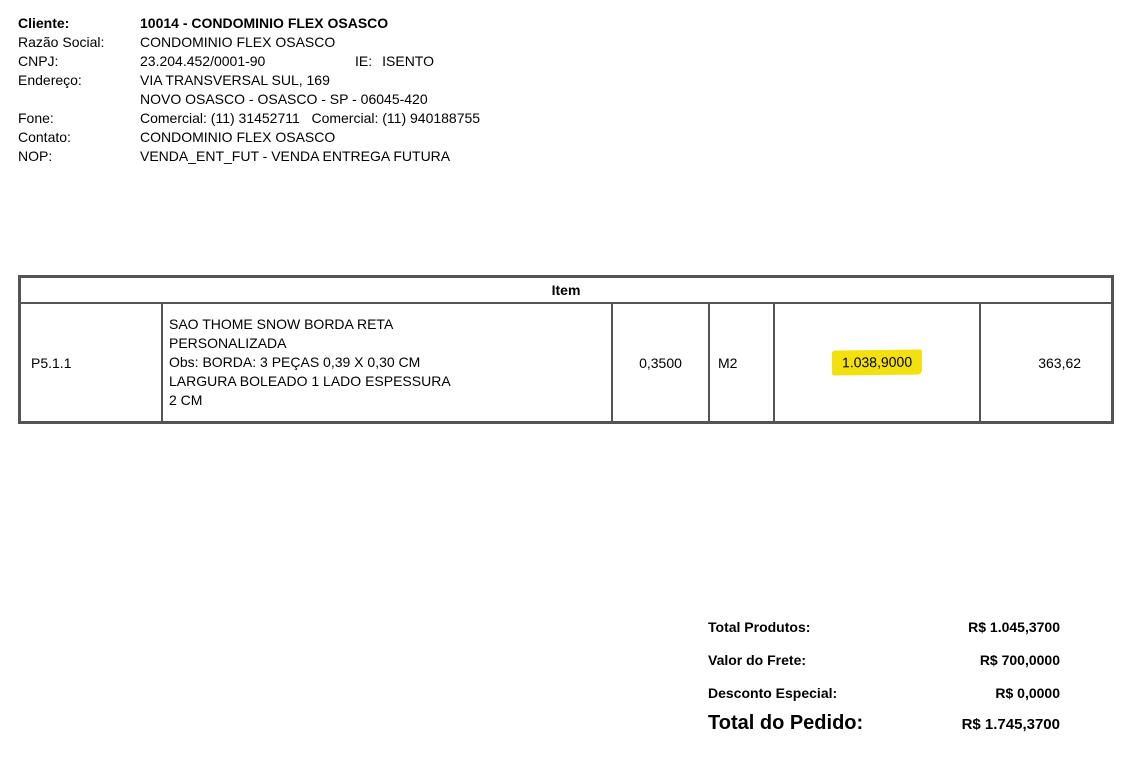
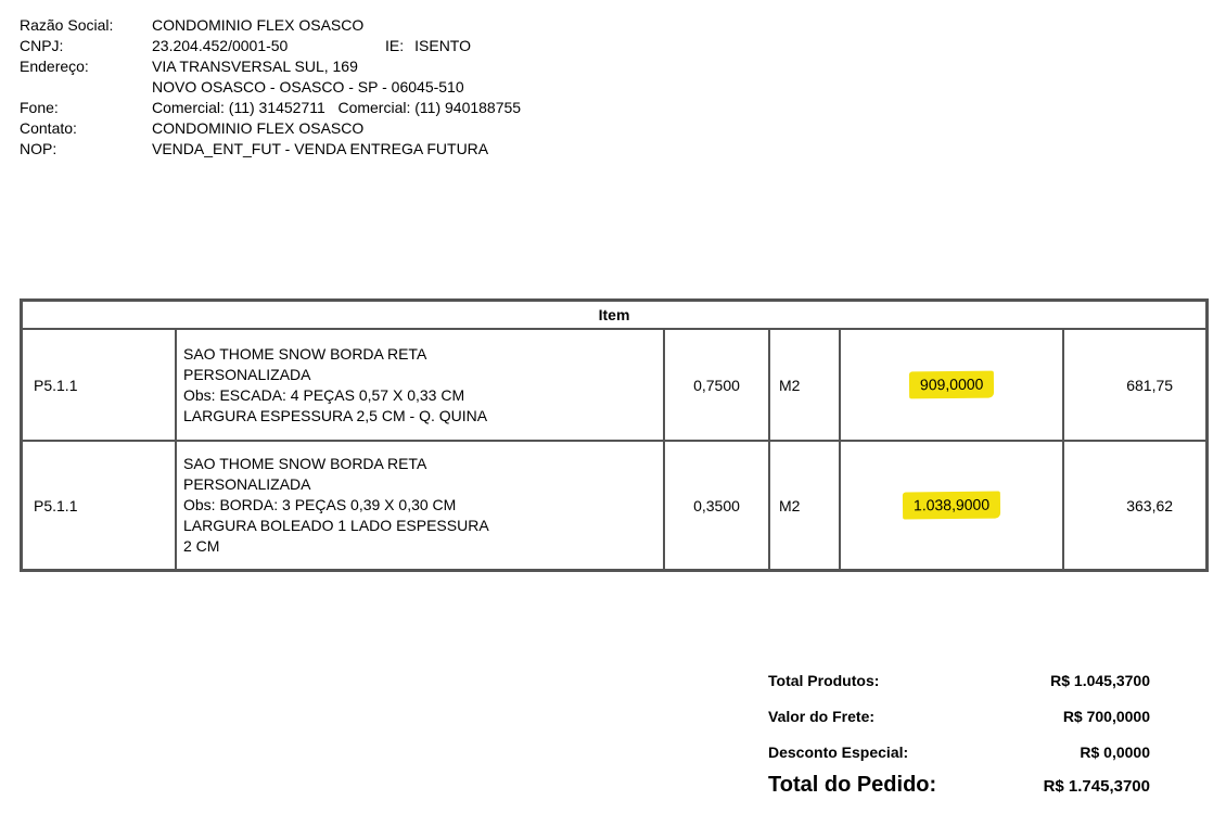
- Cliente:
- 10014 - CONDOMINIO FLEX OSASCO
  Razão Social:
  CONDOMINIO FLEX OSASCO
  CNPJ:
- 23.204.452/0001-90
+ 23.204.452/0001-50
  IE:
  ISENTO
  Endereço:
  VIA TRANSVERSAL SUL, 169
- NOVO OSASCO - OSASCO - SP - 06045-420
+ NOVO OSASCO - OSASCO - SP - 06045-510
  Fone:
  Comercial: (11) 31452711 Comercial: (11) 940188755
  Contato:
  CONDOMINIO FLEX OSASCO
  NOP:
  VENDA_ENT_FUT - VENDA ENTREGA FUTURA
  Item
+ P5.1.1	SAO THOME SNOW BORDA RETA PERSONALIZADA Obs: ESCADA: 4 PEÇAS 0,57 X 0,33 CM LARGURA ESPESSURA 2,5 CM - Q. QUINA	0,7500	M2	909,0000	681,75
  P5.1.1	SAO THOME SNOW BORDA RETA PERSONALIZADA Obs: BORDA: 3 PEÇAS 0,39 X 0,30 CM LARGURA BOLEADO 1 LADO ESPESSURA 2 CM	0,3500	M2	1.038,9000	363,62
  Total Produtos:
  R$ 1.045,3700
  Valor do Frete:
  R$ 700,0000
  Desconto Especial:
  R$ 0,0000
  Total do Pedido:
  R$ 1.745,3700
